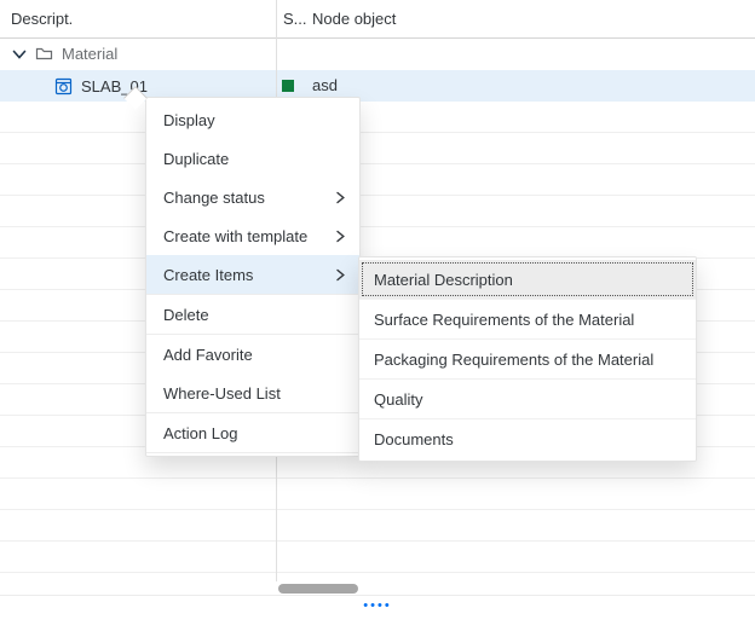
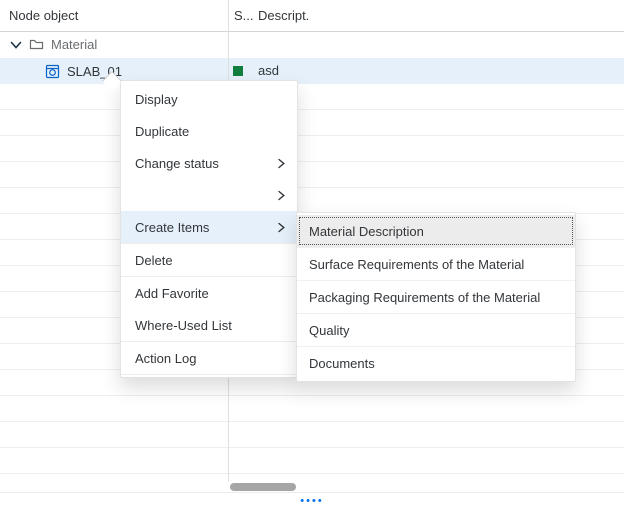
- Descript.
+ Node object
  S...
- Node object
+ Descript.
  Material
  SLAB_1
  asd
  ••••
  Display
  Duplicate
  Change status
- Create with template
  Create Items
  Delete
  Add Favorite
  Where-Used List
  Action Log
  Material Description
  Surface Requirements of the Material
  Packaging Requirements of the Material
  Quality
  Documents
